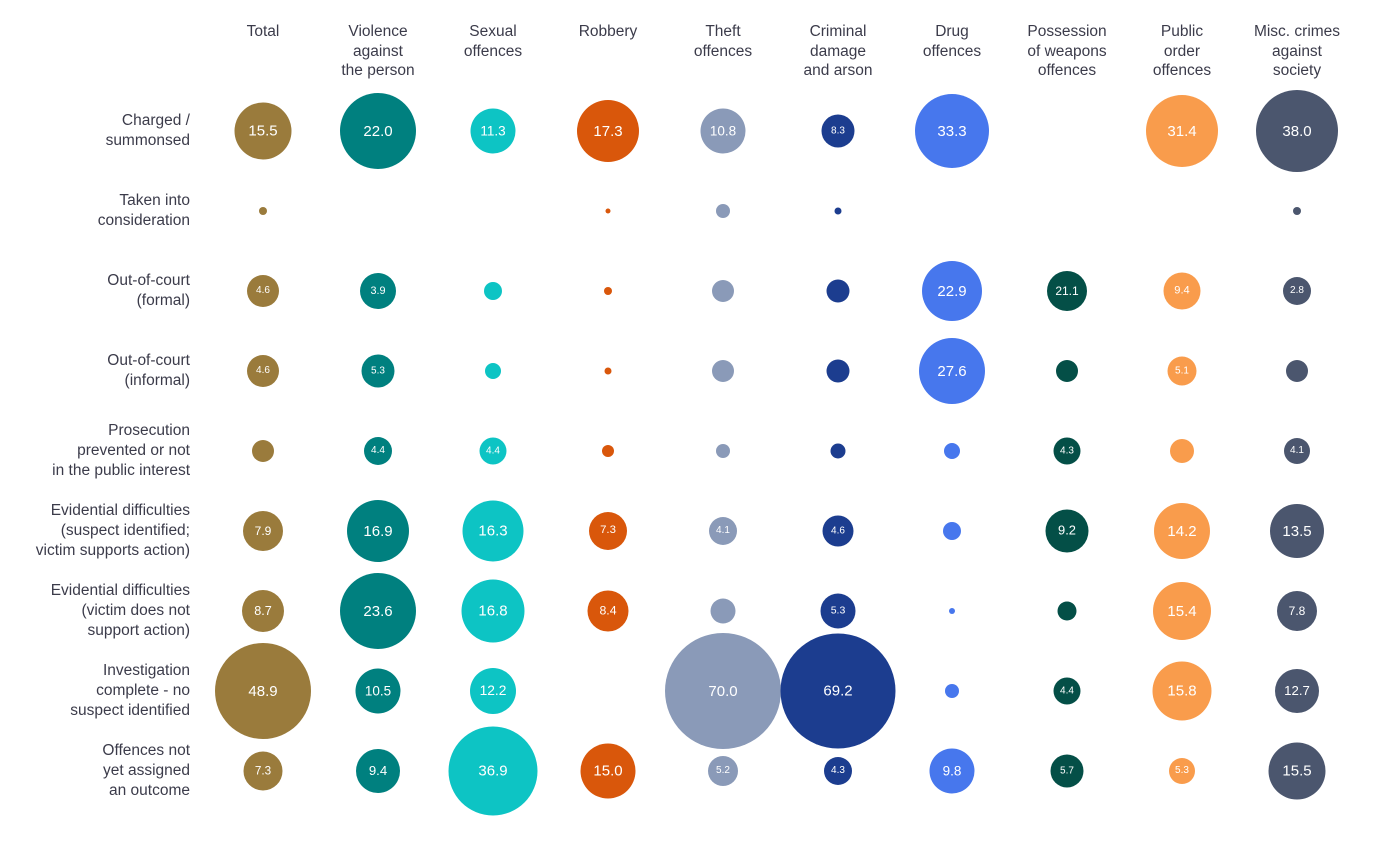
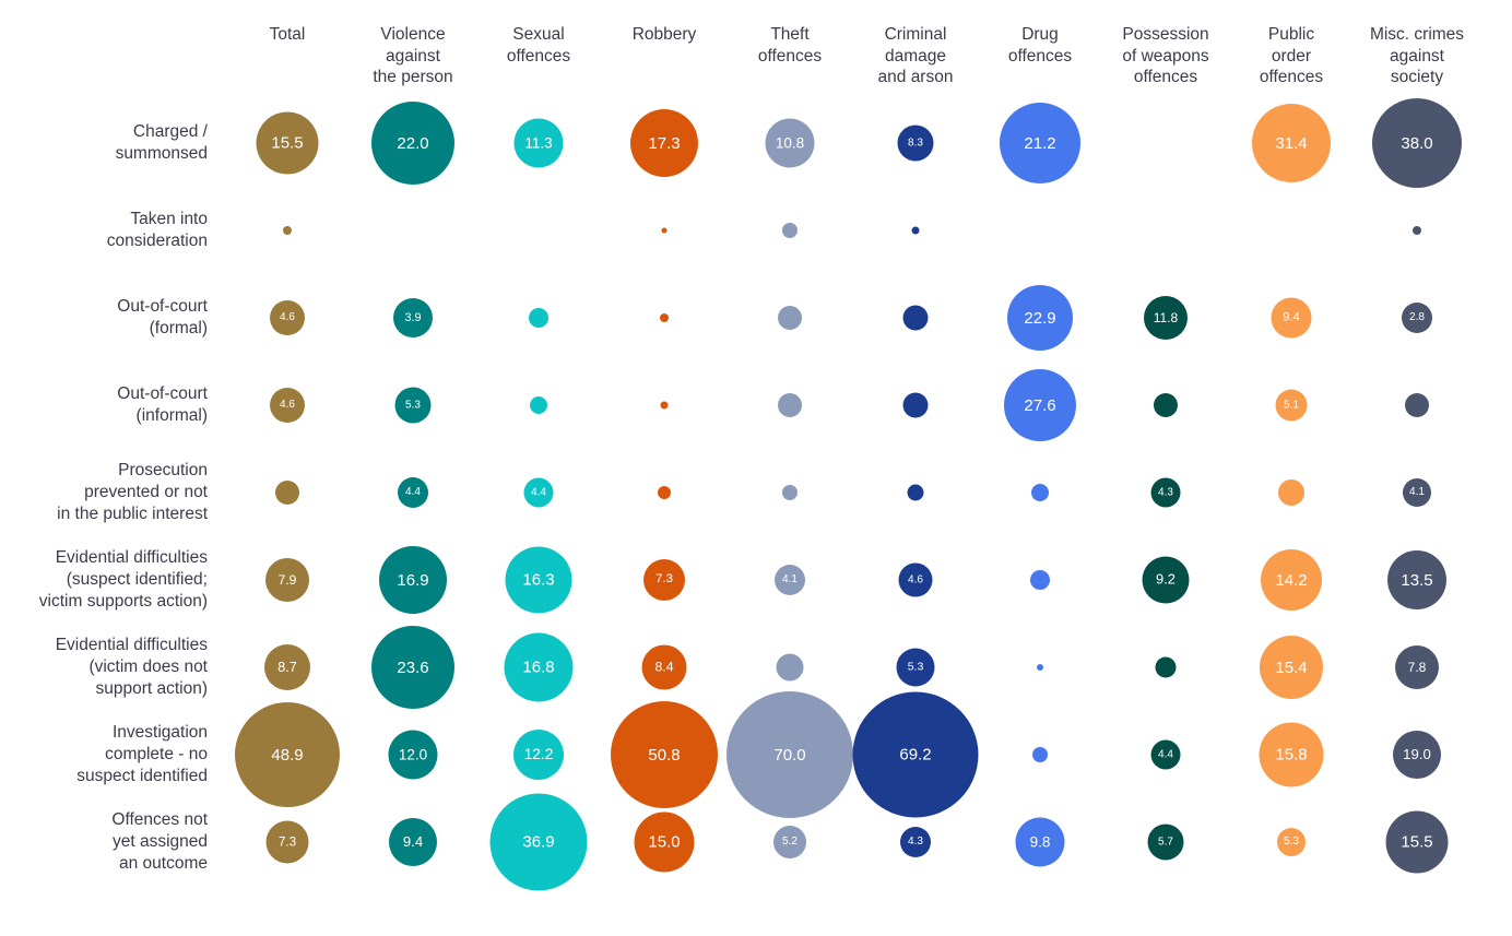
  15.5
  22.0
  11.3
  17.3
  10.8
  8.3
- 33.3
+ 21.2
  31.4
  38.0
  4.6
  3.9
  22.9
- 21.1
+ 11.8
  9.4
  2.8
  4.6
  5.3
  27.6
  5.1
  4.4
  4.4
  4.3
  4.1
  7.9
  16.9
  16.3
  7.3
  4.1
  4.6
  9.2
  14.2
  13.5
  8.7
  23.6
  16.8
  8.4
  5.3
  15.4
  7.8
  48.9
- 10.5
+ 12.0
  12.2
+ 50.8
  70.0
  69.2
  4.4
  15.8
- 12.7
+ 19.0
  7.3
  9.4
  36.9
  15.0
  5.2
  4.3
  9.8
  5.7
  5.3
  15.5
  Total
  Violence
  against
  the person
  Sexual
  offences
  Robbery
  Theft
  offences
  Criminal
  damage
  and arson
  Drug
  offences
  Possession
  of weapons
  offences
  Public
  order
  offences
  Misc. crimes
  against
  society
  Charged /
  summonsed
  Taken into
  consideration
  Out-of-court
  (formal)
  Out-of-court
  (informal)
  Prosecution
  prevented or not
  in the public interest
  Evidential difficulties
  (suspect identified;
  victim supports action)
  Evidential difficulties
  (victim does not
  support action)
  Investigation
  complete - no
  suspect identified
  Offences not
  yet assigned
  an outcome
